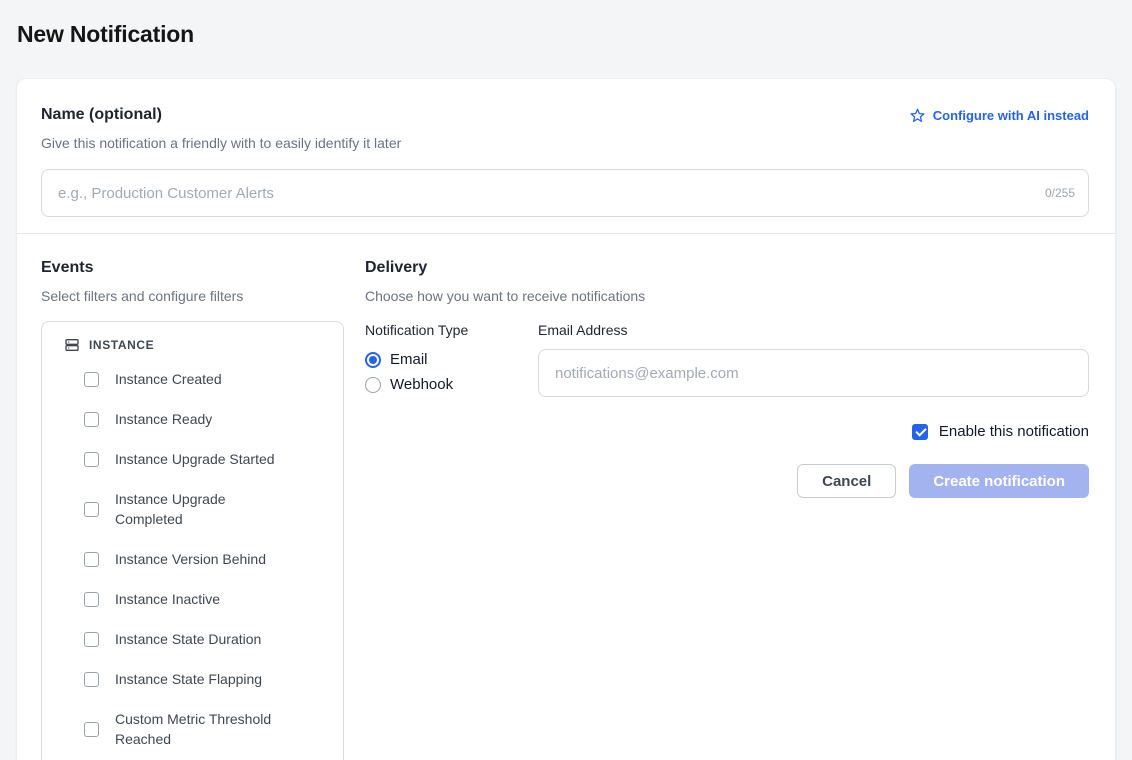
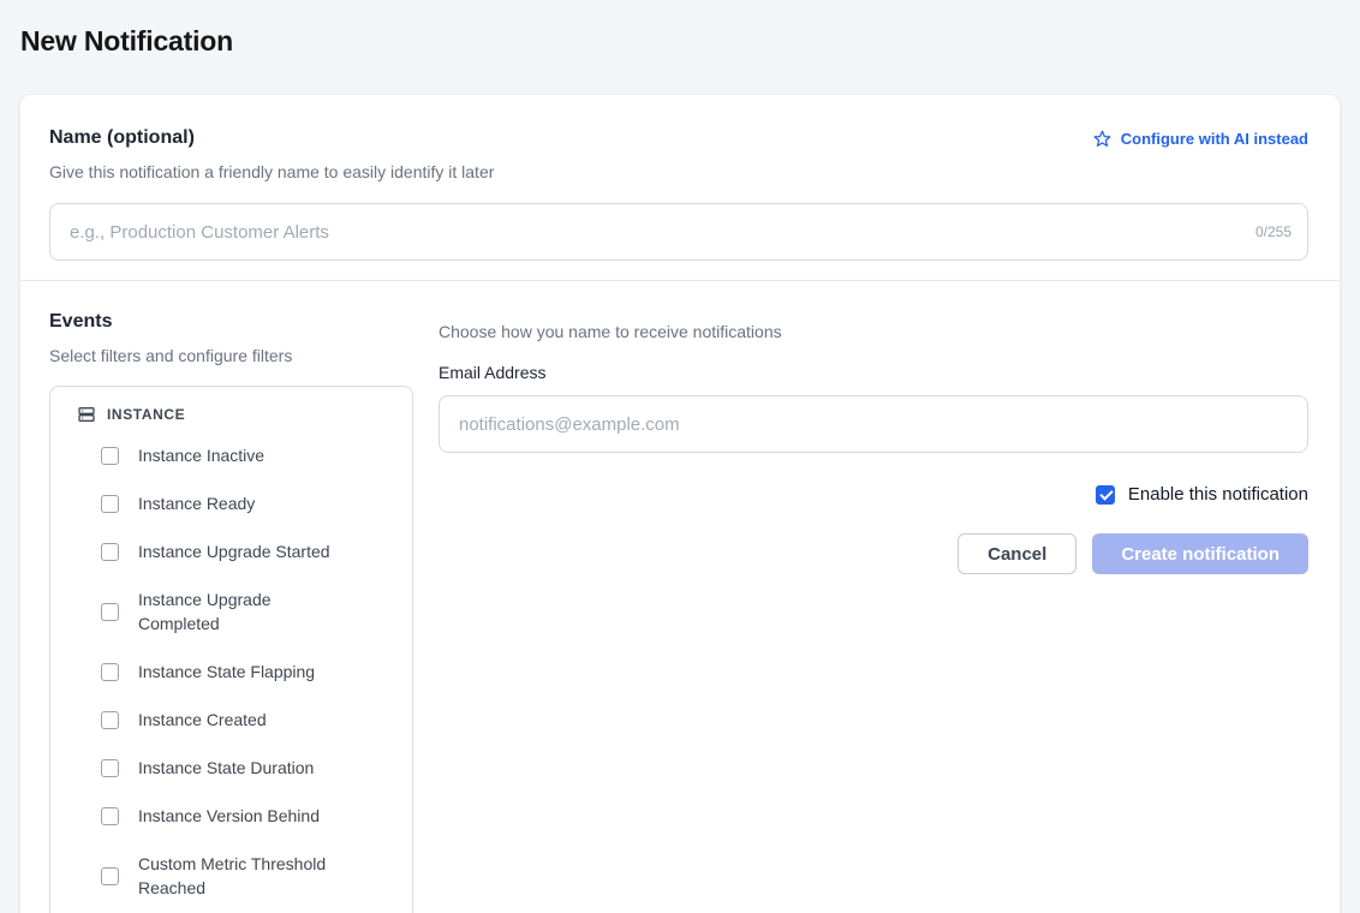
  New Notification
  Name (optional)
  Configure with AI instead
- Give this notification a friendly with to easily identify it later
+ Give this notification a friendly name to easily identify it later
  e.g., Production Customer Alerts
  0/255
  Events
  Select filters and configure filters
  INSTANCE
- Instance Created
+ Instance Inactive
  Instance Ready
  Instance Upgrade Started
  Instance Upgrade Completed
- Instance Version Behind
+ Instance State Flapping
- Instance Inactive
+ Instance Created
  Instance State Duration
- Instance State Flapping
+ Instance Version Behind
  Custom Metric Threshold Reached
- Delivery
- Choose how you want to receive notifications
+ Choose how you name to receive notifications
- Notification Type
- Email
- Webhook
  Email Address
  notifications@example.com
  Enable this notification
  Cancel
  Create notification
